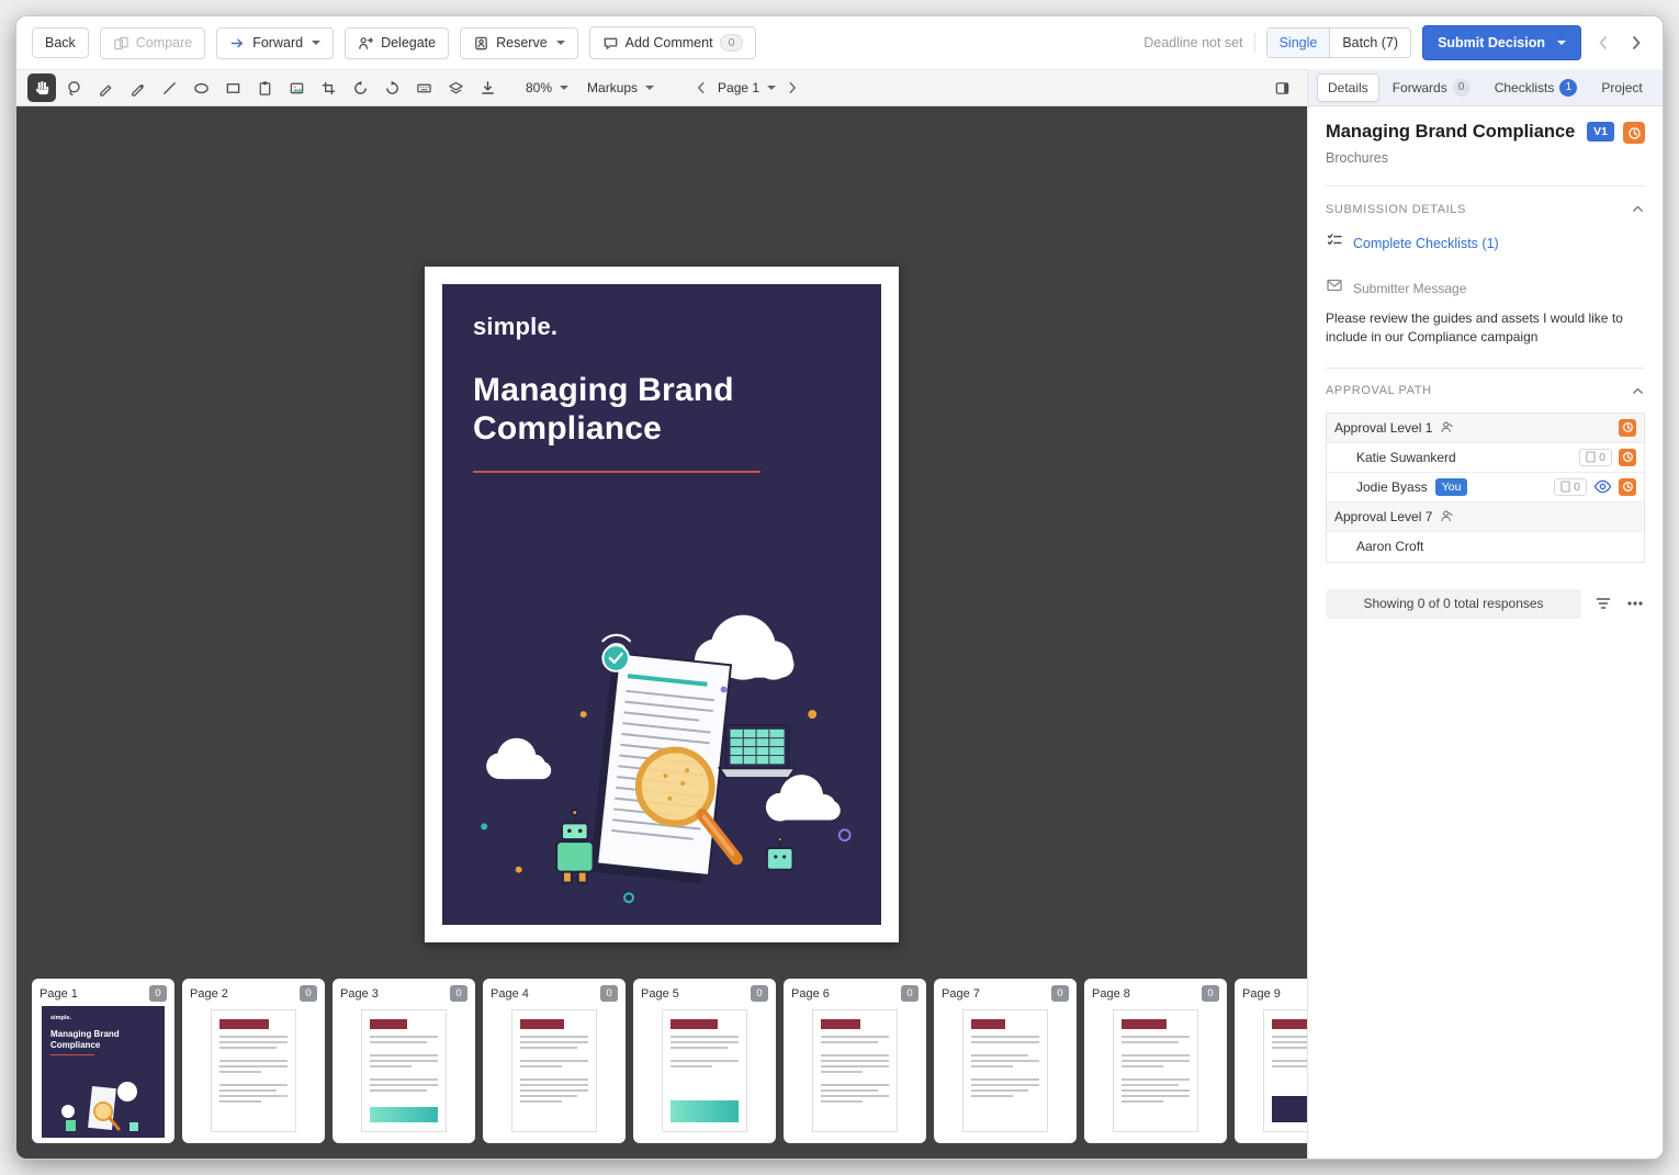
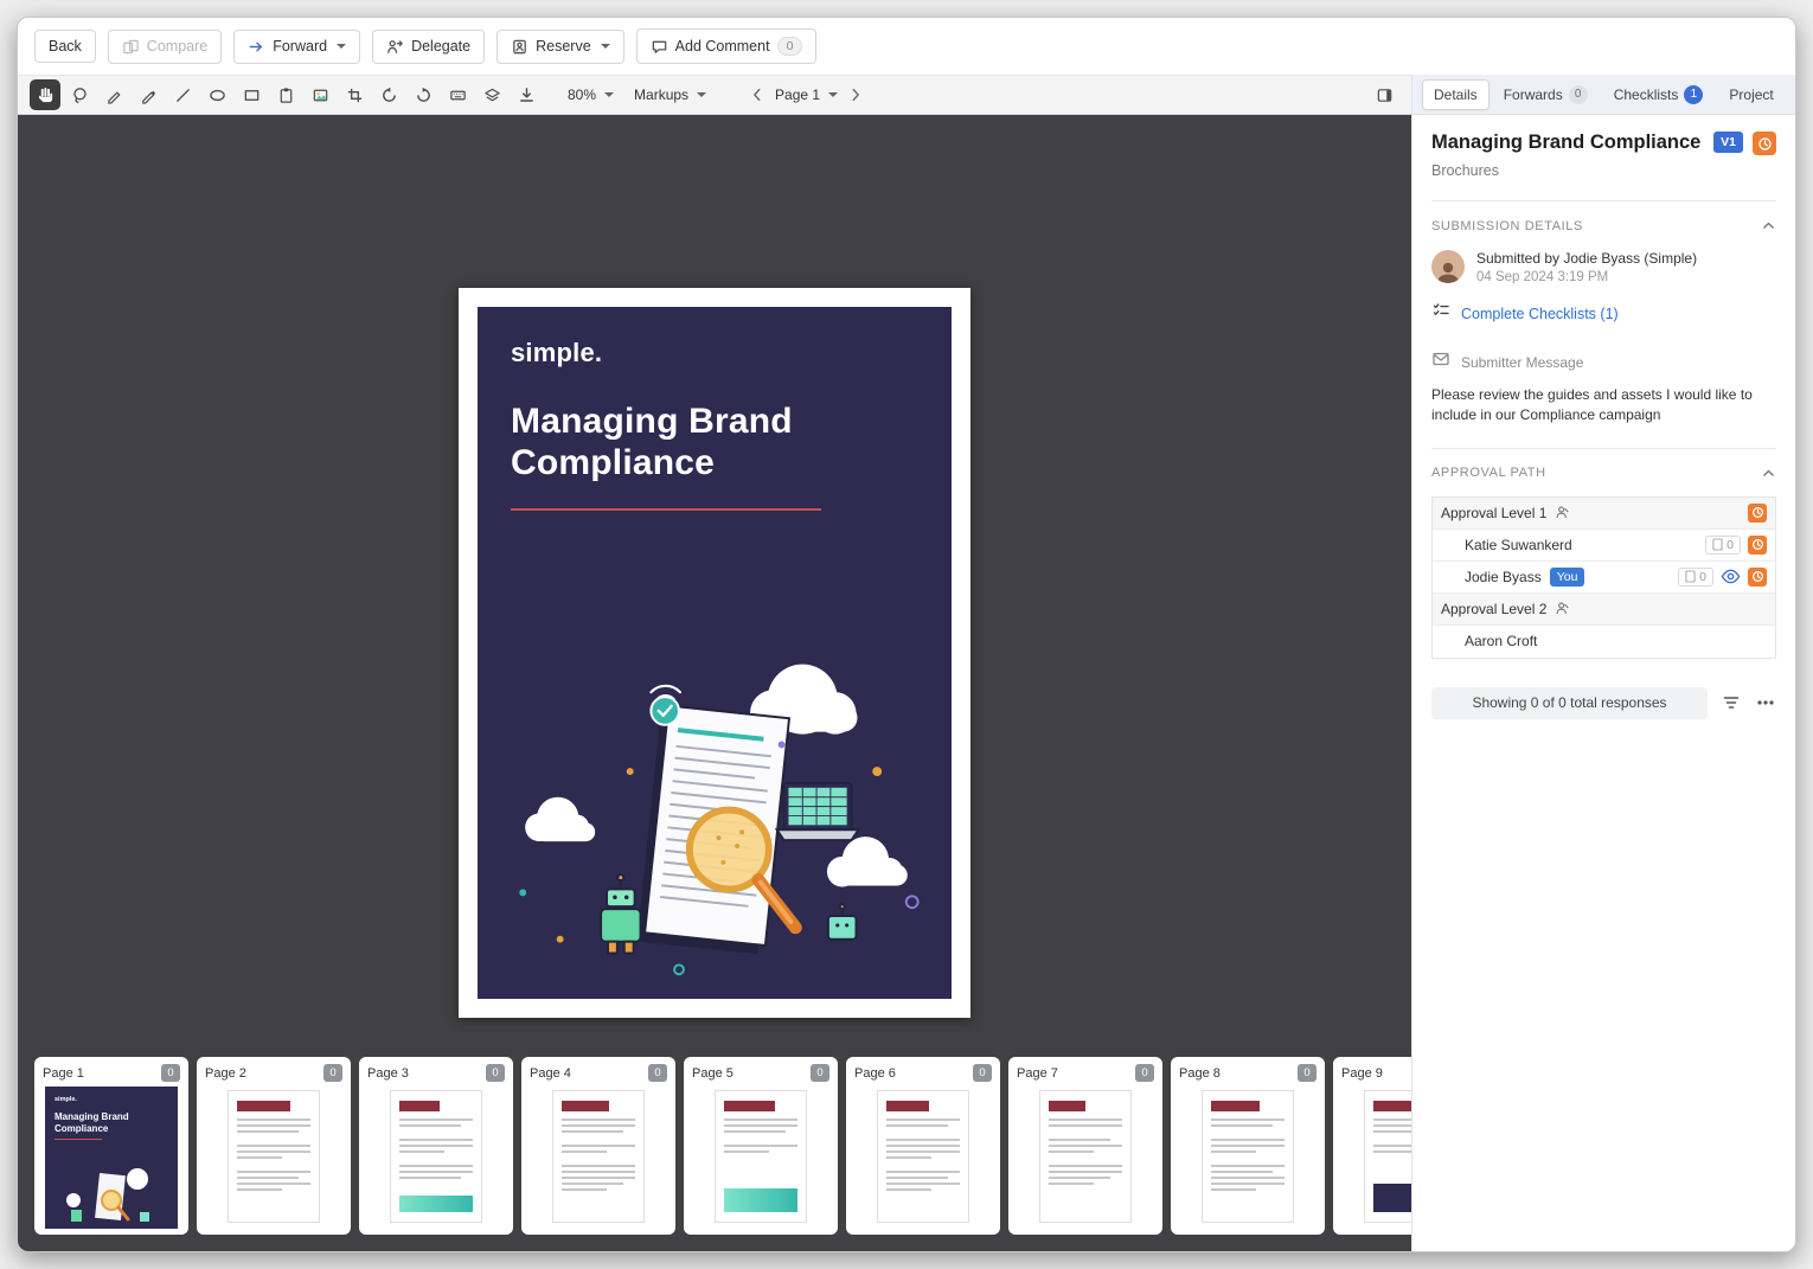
  Back
  Compare
  Forward
  Delegate
  Reserve
  Add Comment
  0
- Deadline not set
- Single
- Batch (7)
- Submit Decision
  80%
  Markups
  Page 1
  simple.
  Managing Brand
  Compliance
  Page 1
  0
  Managing Brand
  Compliance
  Page 2
  0
  Page 3
  0
  Page 4
  0
  Page 5
  0
  Page 6
  0
  Page 7
  0
  Page 8
  0
  Page 9
  Details
  Forwards
  0
  Checklists
  1
  Project
  Managing Brand Compliance
  V1
  Brochures
  SUBMISSION DETAILS
+ Submitted by Jodie Byass (Simple)
+ 04 Sep 2024 3:19 PM
  Complete Checklists (1)
  Submitter Message
  Please review the guides and assets I would like to include in our Compliance campaign
  APPROVAL PATH
  Approval Level 1
  Katie Suwankerd
  0
  Jodie Byass
  You
  0
- Approval Level 7
+ Approval Level 2
  Aaron Croft
  Showing 0 of 0 total responses
